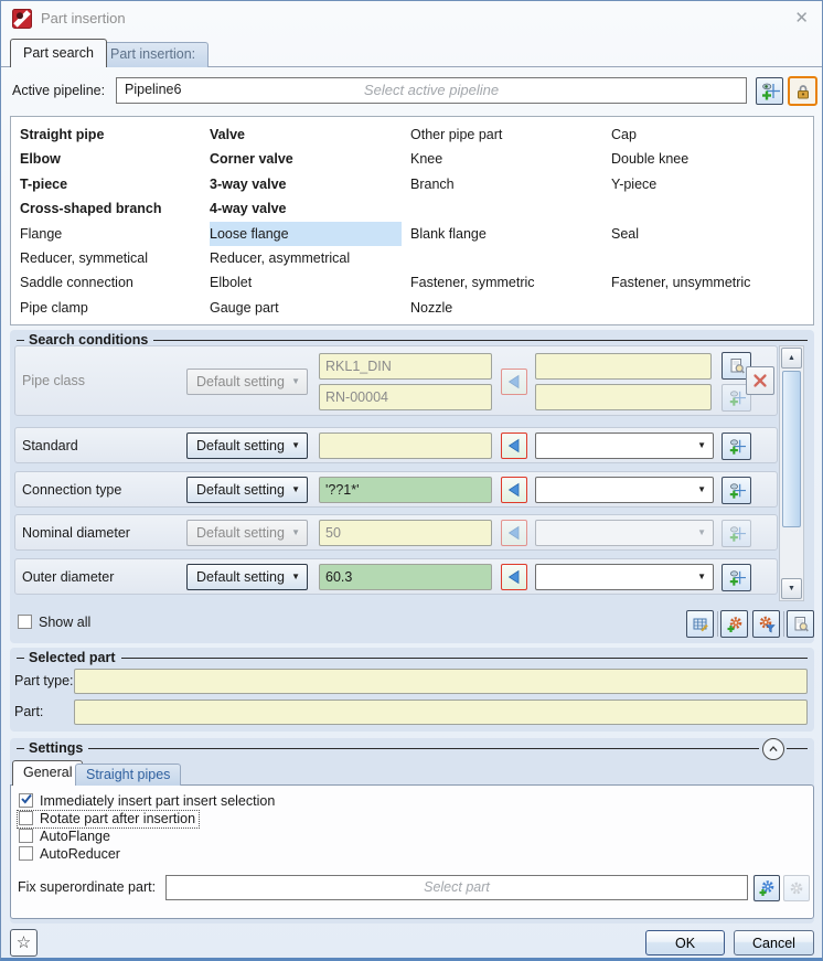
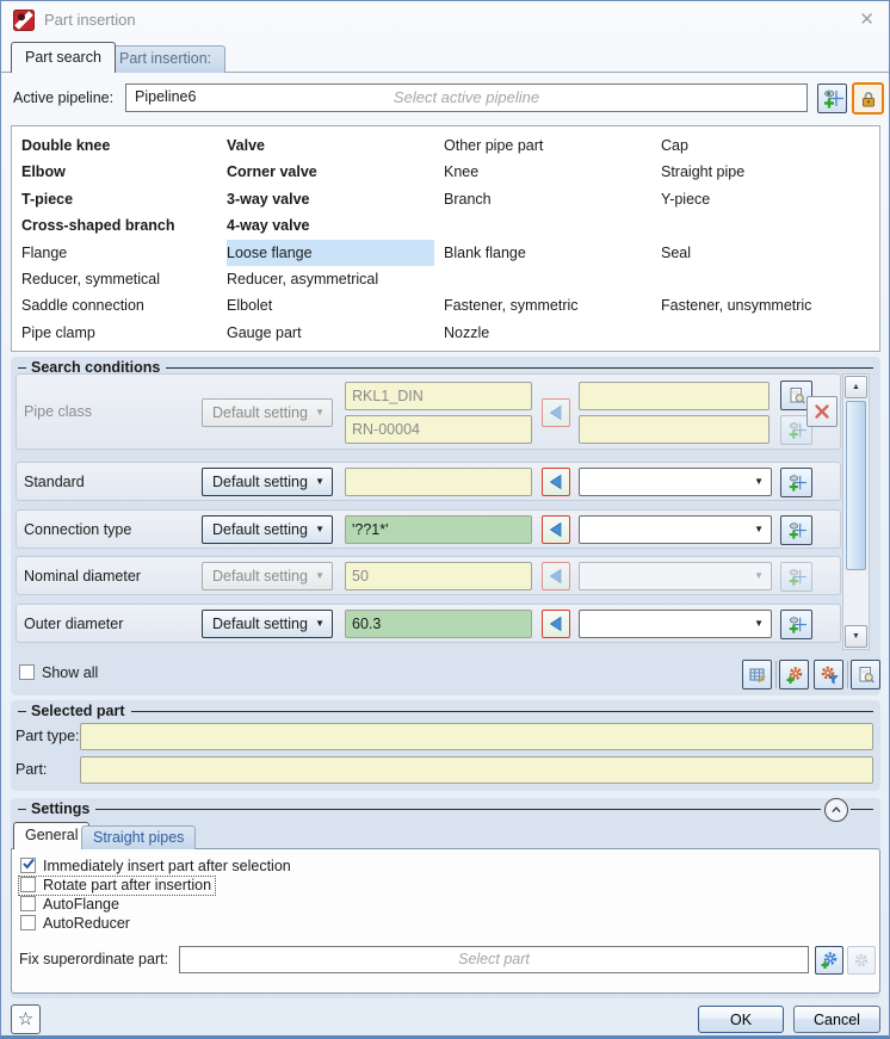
  Part insertion
  ✕
  Part search
  Part insertion:
  Active pipeline:
  Pipeline6
  Select active pipeline
- Straight pipe
+ Double knee
  Valve
  Other pipe part
  Cap
  Elbow
  Corner valve
  Knee
- Double knee
+ Straight pipe
  T-piece
  3-way valve
  Branch
  Y-piece
  Cross-shaped branch
  4-way valve
  Flange
  Loose flange
  Blank flange
  Seal
  Reducer, symmetical
  Reducer, asymmetrical
  Saddle connection
  Elbolet
  Fastener, symmetric
  Fastener, unsymmetric
  Pipe clamp
  Gauge part
  Nozzle
  Search conditions
  Pipe class
  Default setting
  ▼
  RKL1_DIN
  RN-00004
  Standard
  Default setting
  ▼
  ▼
  Connection type
  Default setting
  ▼
  '??1*'
  ▼
  Nominal diameter
  Default setting
  ▼
  50
  ▼
  Outer diameter
  Default setting
  ▼
  60.3
  ▼
  Show all
  Selected part
  Part type:
  Part:
  Settings
  General
  Straight pipes
- Immediately insert part insert selection
+ Immediately insert part after selection
  Rotate part after insertion
  AutoFlange
  AutoReducer
  Fix superordinate part:
  Select part
  ☆
  OK
  Cancel
